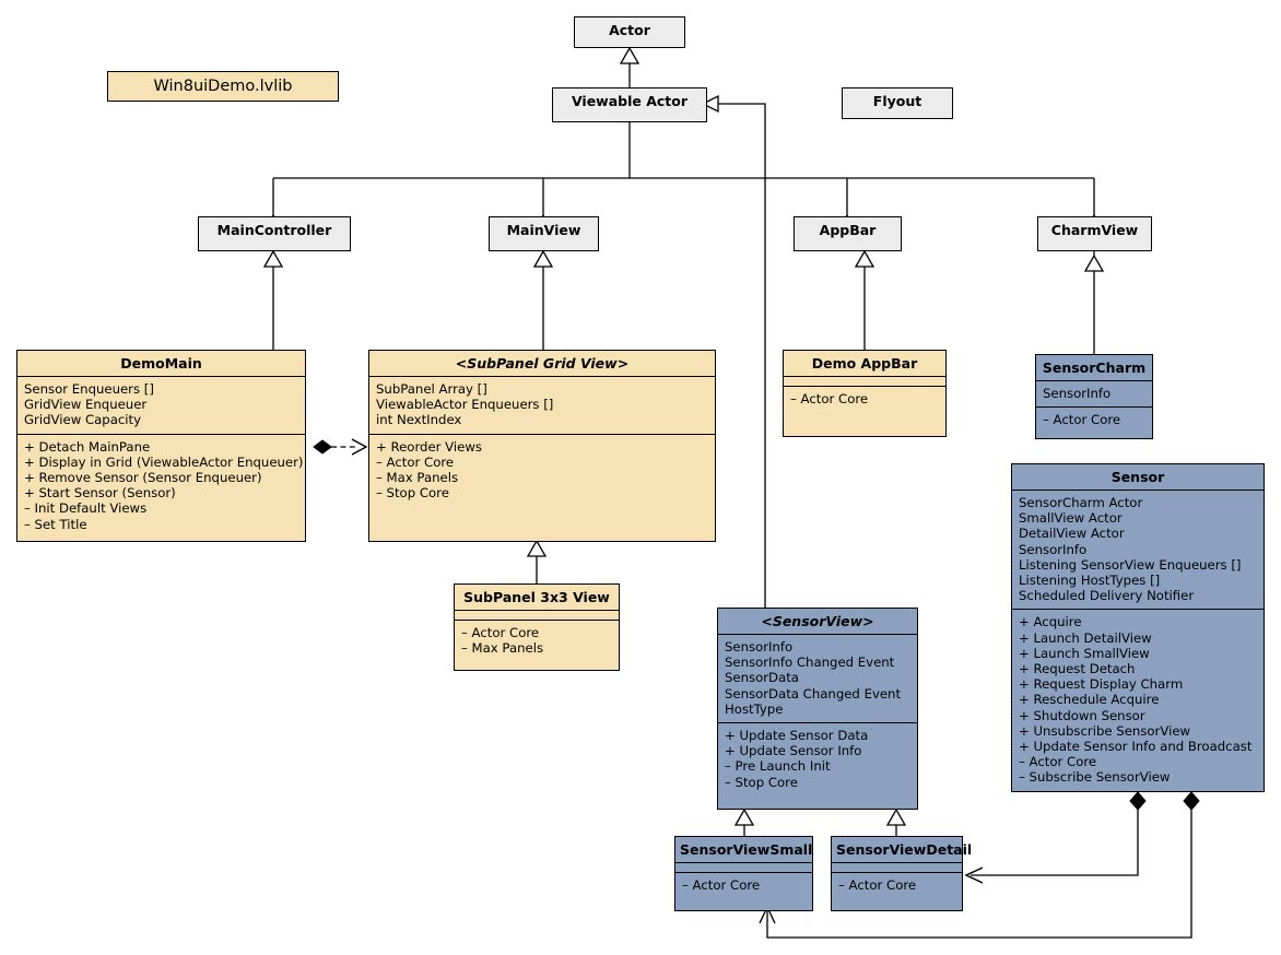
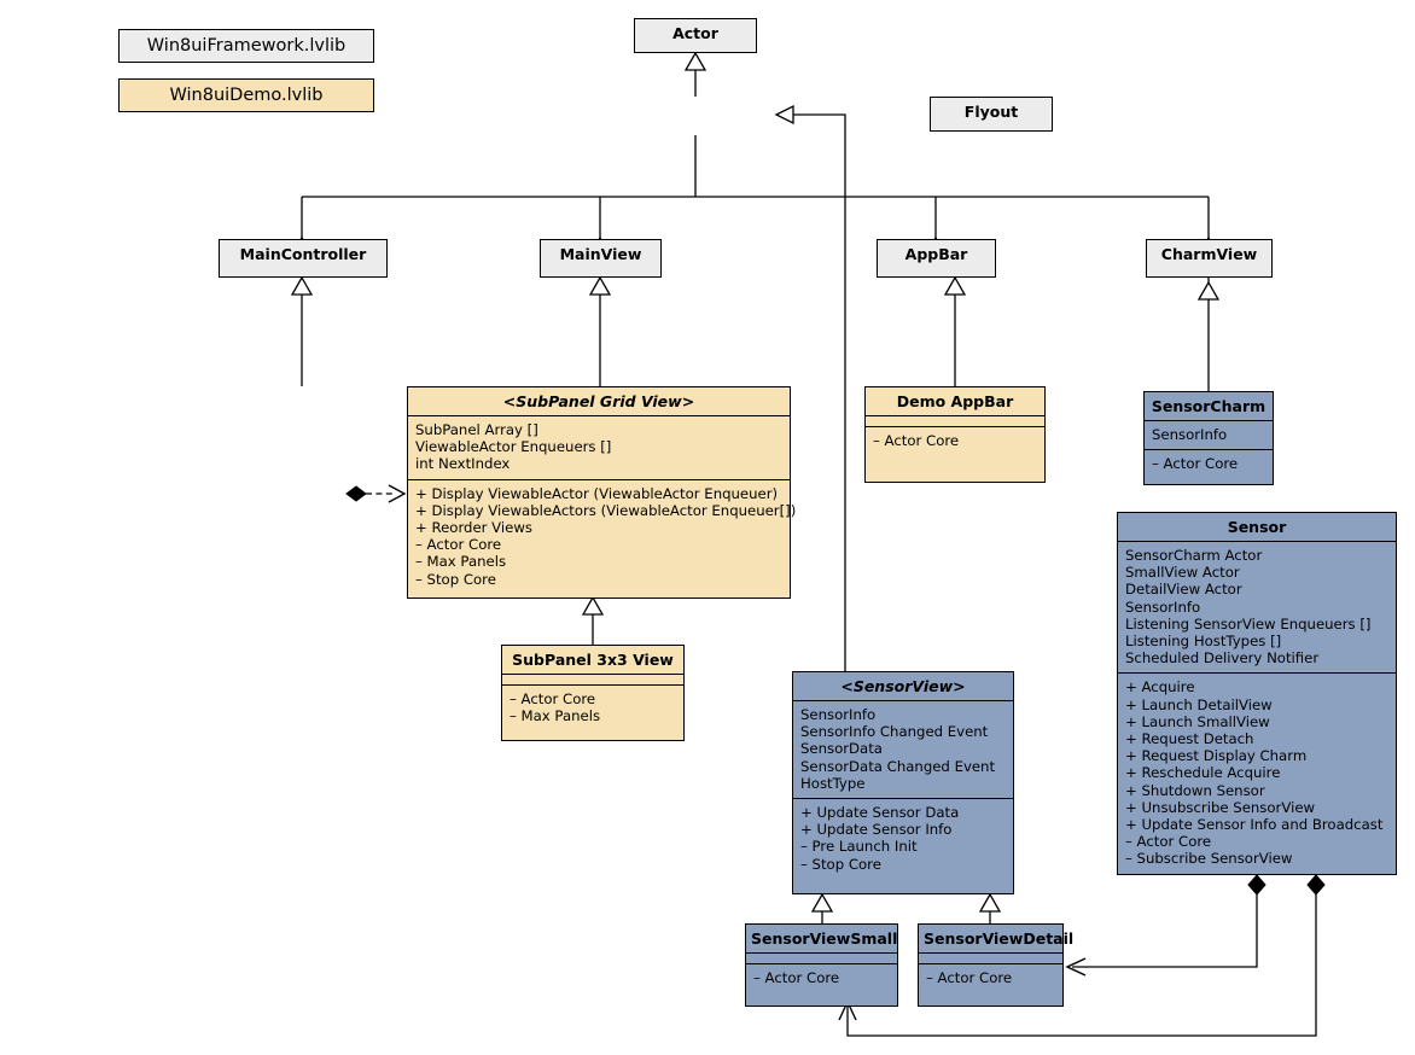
+ Win8uiFramework.lvlib
  Win8uiDemo.lvlib
  Actor
- Viewable Actor
  Flyout
  MainController
  MainView
  AppBar
  CharmView
- DemoMain
- Sensor Enqueuers []
- GridView Enqueuer
- GridView Capacity
- + Detach MainPane
- + Display in Grid (ViewableActor Enqueuer)
- + Remove Sensor (Sensor Enqueuer)
- + Start Sensor (Sensor)
- – Init Default Views
- – Set Title
  <SubPanel Grid View>
  SubPanel Array []
  ViewableActor Enqueuers []
  int NextIndex
+ + Display ViewableActor (ViewableActor Enqueuer)
+ + Display ViewableActors (ViewableActor Enqueuer[])
  + Reorder Views
  – Actor Core
  – Max Panels
  – Stop Core
  SubPanel 3x3 View
  – Actor Core
  – Max Panels
  Demo AppBar
  – Actor Core
  SensorCharm
  SensorInfo
  – Actor Core
  Sensor
  SensorCharm Actor
  SmallView Actor
  DetailView Actor
  SensorInfo
  Listening SensorView Enqueuers []
  Listening HostTypes []
  Scheduled Delivery Notifier
  + Acquire
  + Launch DetailView
  + Launch SmallView
  + Request Detach
  + Request Display Charm
  + Reschedule Acquire
  + Shutdown Sensor
  + Unsubscribe SensorView
  + Update Sensor Info and Broadcast
  – Actor Core
  – Subscribe SensorView
  <SensorView>
  SensorInfo
  SensorInfo Changed Event
  SensorData
  SensorData Changed Event
  HostType
  + Update Sensor Data
  + Update Sensor Info
  – Pre Launch Init
  – Stop Core
  SensorViewSmall
  – Actor Core
  SensorViewDetail
  – Actor Core
